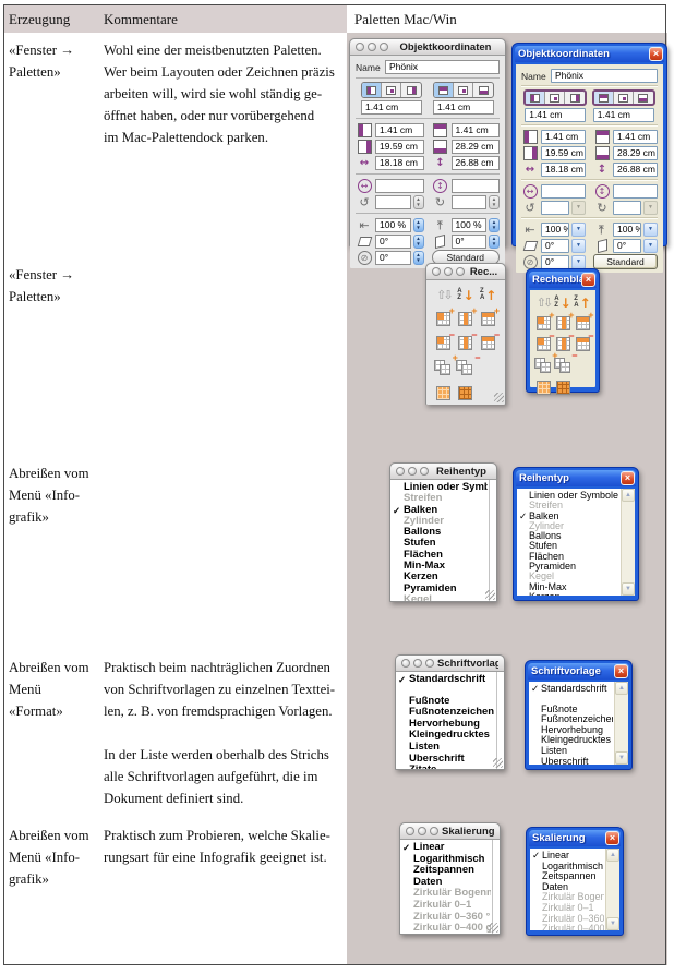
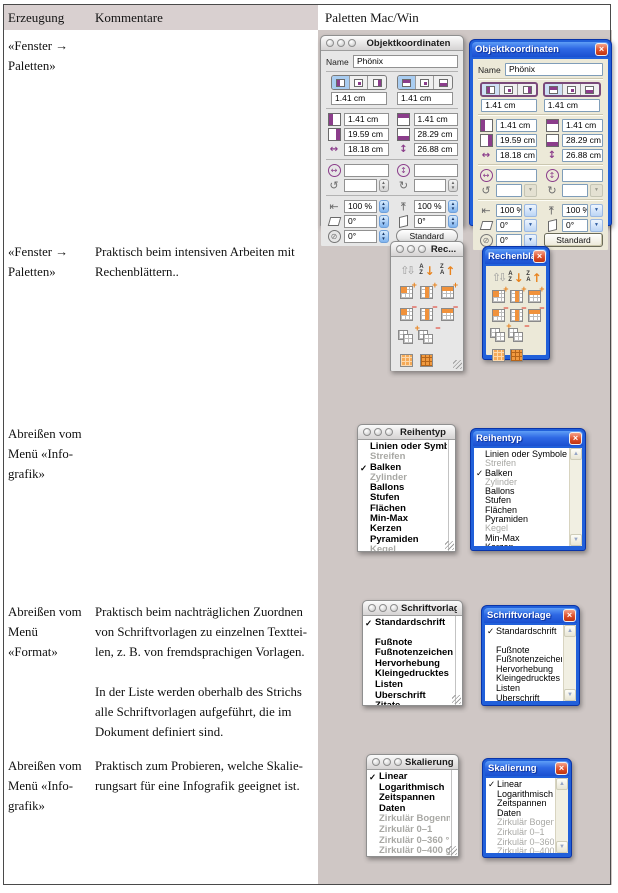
  Erzeugung
  Kommentare
  Paletten Mac/Win
  «Fenster →
  Paletten»
- Wohl eine der meistbenutzten Paletten.
- Wer beim Layouten oder Zeichnen präzis
- arbeiten will, wird sie wohl ständig ge-
- öffnet haben, oder nur vorübergehend
- im Mac-Palettendock parken.
  «Fenster →
  Paletten»
+ Praktisch beim intensiven Arbeiten mit
+ Rechenblättern..
  Abreißen vom
  Menü «Info-
  grafik»
  Abreißen vom
  Menü «Format»
  Praktisch beim nachträglichen Zuordnen
  von Schriftvorlagen zu einzelnen Texttei-
  len, z. B. von fremdsprachigen Vorlagen.
  In der Liste werden oberhalb des Strichs
  alle Schriftvorlagen aufgeführt, die im
  Dokument definiert sind.
  Abreißen vom
  Menü «Info-
  grafik»
  Praktisch zum Probieren, welche Skalie-
  rungsart für eine Infografik geeignet ist.
  Objektkoordinaten
  Name
  Phönix
  1.41 cm
  1.41 cm
  1.41 cm
  1.41 cm
  19.59 cm
  28.29 cm
  ↔
  18.18 cm
  ↕
  26.88 cm
  ↔
  ↕
  ↺
  ↻
  ⇤
  100 %
  100 %
  0°
  0°
  ⊘
  0°
  Standard
  Objektkoordinaten
  ×
  Name
  Phönix
  1.41 cm
  1.41 cm
  1.41 cm
  1.41 cm
  19.59 cm
  28.29 cm
  ↔
  18.18 cm
  ↕
  26.88 cm
  ↔
  ↕
  ↺
  ↻
  ⇤
  100 %
  100 %
  0°
  0°
  ⊘
  0°
  Standard
  Rec...
  ⇧⇩
  ↓
  ↑
  ×
  ⇧⇩
  ↓
  ↑
  Reihentyp
  Linien oder Symb
  Streifen
  ✓
  Balken
  Zylinder
  Ballons
  Stufen
  Flächen
  Min-Max
  Kerzen
  Pyramiden
  Kegel
  Reihentyp
  ×
  Linien oder Symbole
  Streifen
  ✓
  Balken
  Zylinder
  Ballons
  Stufen
  Flächen
  Pyramiden
  Kegel
  Min-Max
  Schriftvorlag
  ✓
  Standardschrift
  Fußnote
  Fußnotenzeichen
  Hervorhebung
  Kleingedrucktes
  Listen
  Überschrift
  Schriftvorlage
  ×
  ✓
  Standardschrift
  Fußnote
  Fußnotenzeiche
  Hervorhebung
  Kleingedrucktes
  Listen
  Überschrift
  Skalierung
  ✓
  Linear
  Logarithmisch
  Zeitspannen
  Daten
  Zirkulär Bogen
  Zirkulär 0–1
  Zirkulär 0–360 °
  Zirkulär 0–400
  Skalierung
  ×
  ✓
  Linear
  Logarithmisch
  Zeitspannen
  Daten
  Zirkulär Bogen
  Zirkulär 0–1
  Zirkulär 0–360
  Zirkulär 0–400
